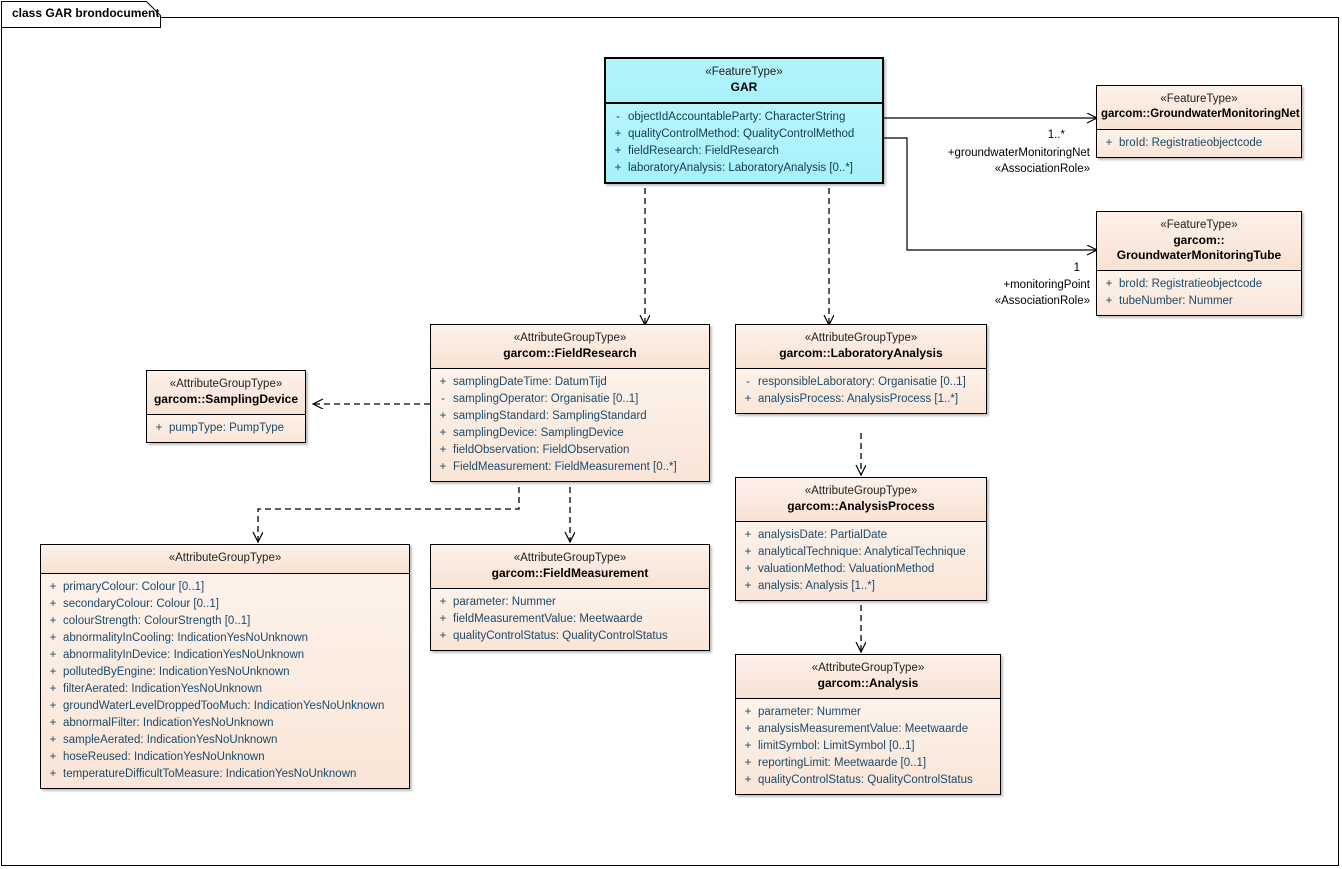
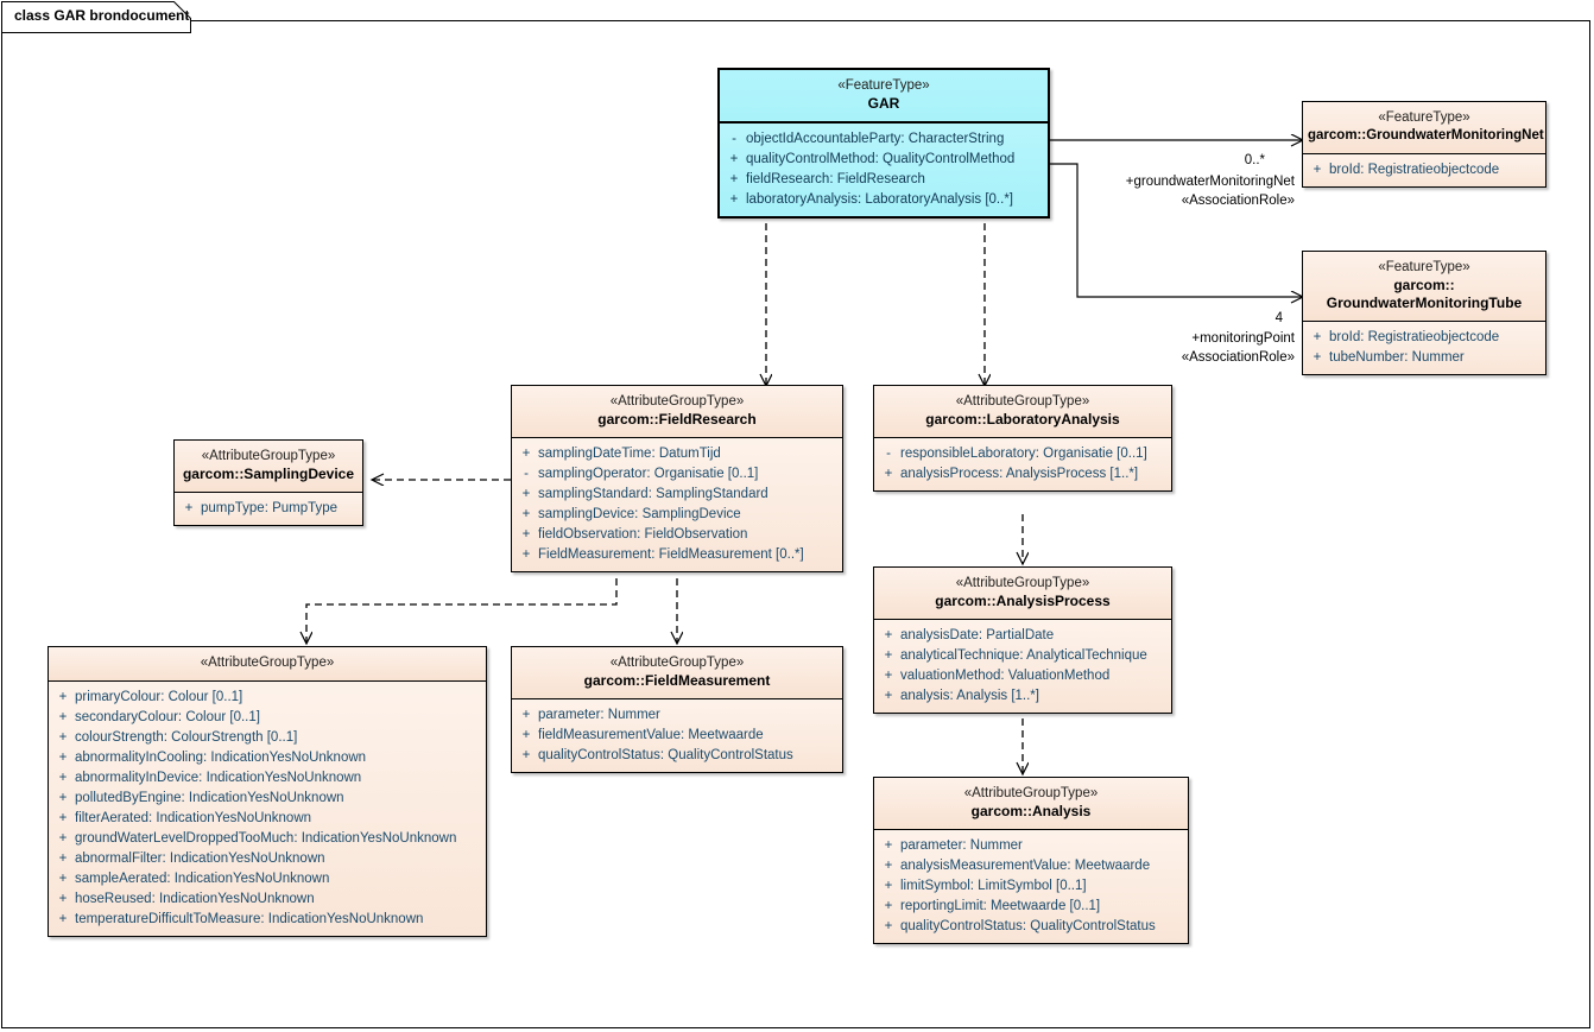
  class GAR brondocument
- 1..*
+ 0..*
  +groundwaterMonitoringNet
  «AssociationRole»
- 1
+ 4
  +monitoringPoint
  «AssociationRole»
  «FeatureType»
  GAR
  -
  objectIdAccountableParty: CharacterString
  +
  qualityControlMethod: QualityControlMethod
  +
  fieldResearch: FieldResearch
  +
  laboratoryAnalysis: LaboratoryAnalysis [0..*]
  «FeatureType»
  garcom::GroundwaterMonitoringNet
  +
  broId: Registratieobjectcode
  «FeatureType»
  garcom::
  GroundwaterMonitoringTube
  +
  broId: Registratieobjectcode
  +
  tubeNumber: Nummer
  «AttributeGroupType»
  garcom::FieldResearch
  +
  samplingDateTime: DatumTijd
  -
  samplingOperator: Organisatie [0..1]
  +
  samplingStandard: SamplingStandard
  +
  samplingDevice: SamplingDevice
  +
  fieldObservation: FieldObservation
  +
  FieldMeasurement: FieldMeasurement [0..*]
  «AttributeGroupType»
  garcom::LaboratoryAnalysis
  -
  responsibleLaboratory: Organisatie [0..1]
  +
  analysisProcess: AnalysisProcess [1..*]
  «AttributeGroupType»
  garcom::AnalysisProcess
  +
  analysisDate: PartialDate
  +
  analyticalTechnique: AnalyticalTechnique
  +
  valuationMethod: ValuationMethod
  +
  analysis: Analysis [1..*]
  «AttributeGroupType»
  garcom::Analysis
  +
  parameter: Nummer
  +
  analysisMeasurementValue: Meetwaarde
  +
  limitSymbol: LimitSymbol [0..1]
  +
  reportingLimit: Meetwaarde [0..1]
  +
  qualityControlStatus: QualityControlStatus
  «AttributeGroupType»
  garcom::SamplingDevice
  +
  pumpType: PumpType
  «AttributeGroupType»
  +
  primaryColour: Colour [0..1]
  +
  secondaryColour: Colour [0..1]
  +
  colourStrength: ColourStrength [0..1]
  +
  abnormalityInCooling: IndicationYesNoUnknown
  +
  abnormalityInDevice: IndicationYesNoUnknown
  +
  pollutedByEngine: IndicationYesNoUnknown
  +
  filterAerated: IndicationYesNoUnknown
  +
  groundWaterLevelDroppedTooMuch: IndicationYesNoUnknown
  +
  abnormalFilter: IndicationYesNoUnknown
  +
  sampleAerated: IndicationYesNoUnknown
  +
  hoseReused: IndicationYesNoUnknown
  +
  temperatureDifficultToMeasure: IndicationYesNoUnknown
  «AttributeGroupType»
  garcom::FieldMeasurement
  +
  parameter: Nummer
  +
  fieldMeasurementValue: Meetwaarde
  +
  qualityControlStatus: QualityControlStatus
